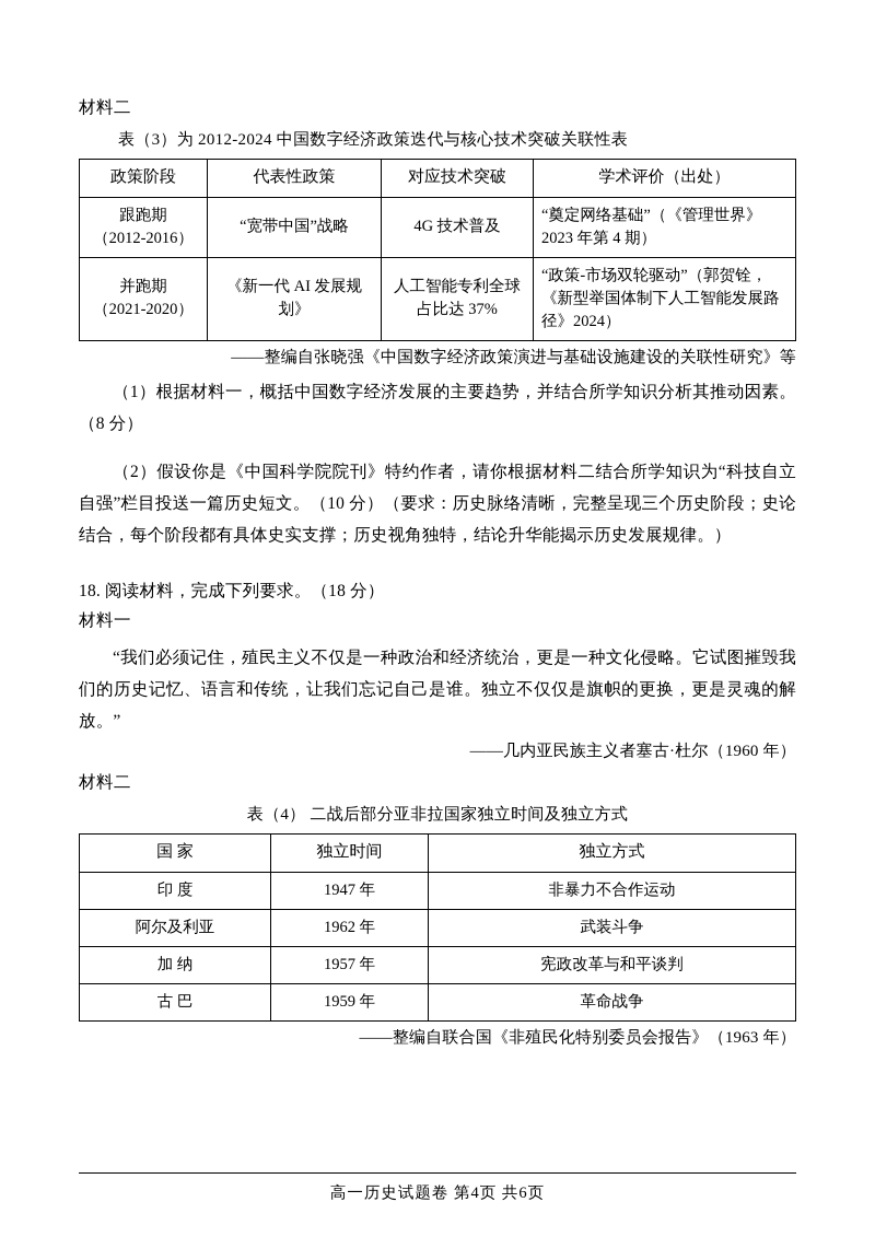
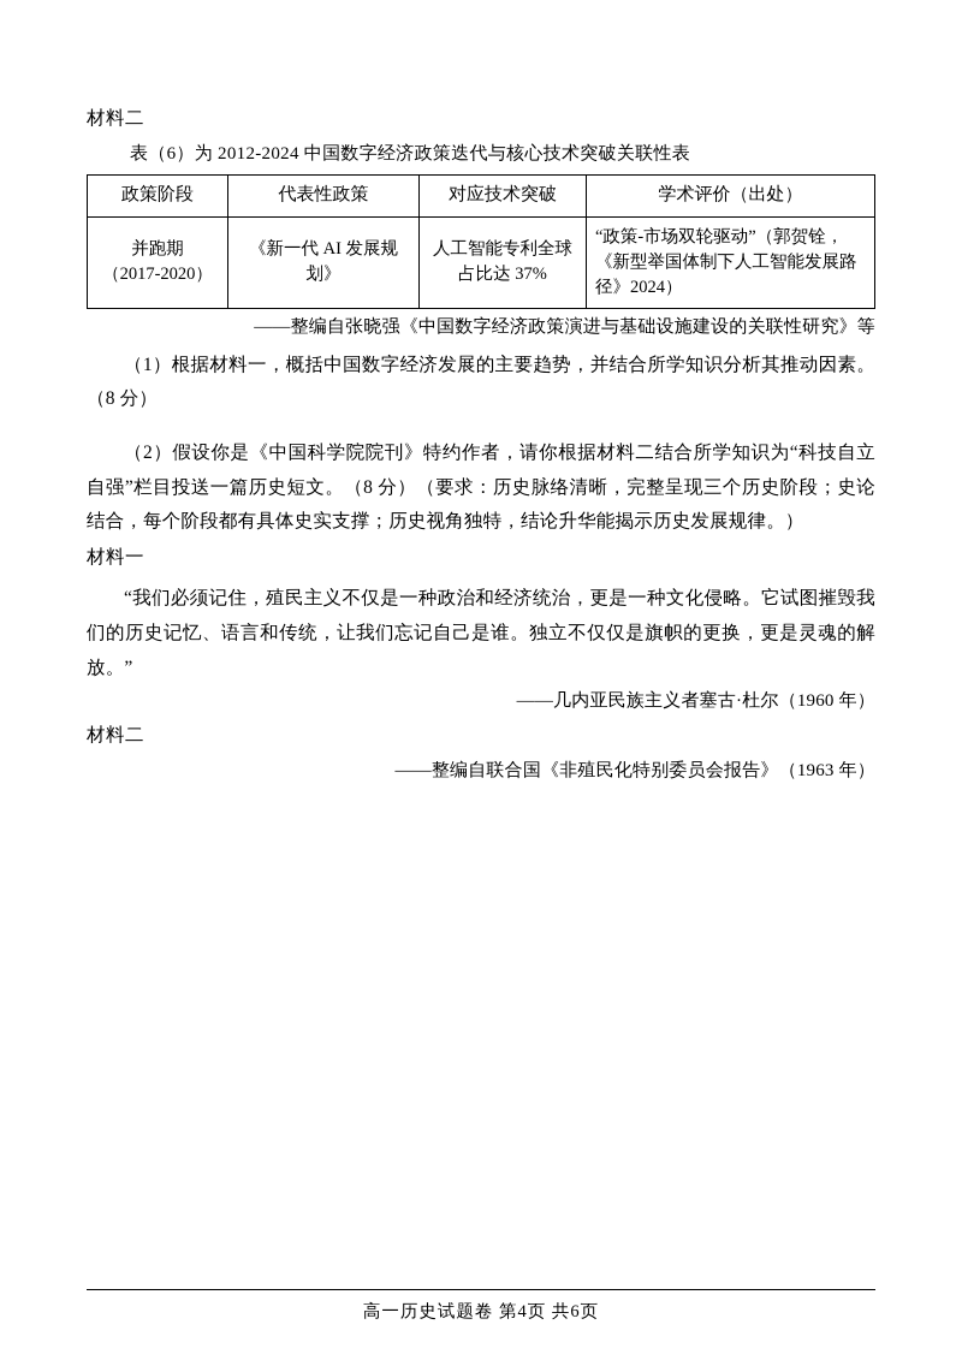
  材料二
- 表（3）为 2012-2024 中国数字经济政策迭代与核心技术突破关联性表
+ 表（6）为 2012-2024 中国数字经济政策迭代与核心技术突破关联性表
  政策阶段	代表性政策	对应技术突破	学术评价（出处）
- 跟跑期 （2012-2016）	“宽带中国”战略	4G 技术普及	“奠定网络基础”（《管理世界》2023 年第 4 期）
- 并跑期 （2021-2020）	《新一代 AI 发展规划》	人工智能专利全球占比达 37%	“政策-市场双轮驱动”（郭贺铨，《新型举国体制下人工智能发展路径》2024）
+ 并跑期 （2017-2020）	《新一代 AI 发展规划》	人工智能专利全球占比达 37%	“政策-市场双轮驱动”（郭贺铨，《新型举国体制下人工智能发展路径》2024）
  ——整编自张晓强《中国数字经济政策演进与基础设施建设的关联性研究》等
  （1）根据材料一，概括中国数字经济发展的主要趋势，并结合所学知识分析其推动因素。（8 分）
- （2）假设你是《中国科学院院刊》特约作者，请你根据材料二结合所学知识为“科技自立自强”栏目投送一篇历史短文。（10 分）（要求：历史脉络清晰，完整呈现三个历史阶段；史论结合，每个阶段都有具体史实支撑；历史视角独特，结论升华能揭示历史发展规律。）
+ （2）假设你是《中国科学院院刊》特约作者，请你根据材料二结合所学知识为“科技自立自强”栏目投送一篇历史短文。（8 分）（要求：历史脉络清晰，完整呈现三个历史阶段；史论结合，每个阶段都有具体史实支撑；历史视角独特，结论升华能揭示历史发展规律。）
- 18. 阅读材料，完成下列要求。（18 分）
  材料一
  “我们必须记住，殖民主义不仅是一种政治和经济统治，更是一种文化侵略。它试图摧毁我们的历史记忆、语言和传统，让我们忘记自己是谁。独立不仅仅是旗帜的更换，更是灵魂的解放。”
  ——几内亚民族主义者塞古·杜尔（1960 年）
  材料二
- 表（4） 二战后部分亚非拉国家独立时间及独立方式
- 国 家	独立时间	独立方式
- 印 度	1947 年	非暴力不合作运动
- 阿尔及利亚	1962 年	武装斗争
- 加 纳	1957 年	宪政改革与和平谈判
- 古 巴	1959 年	革命战争
  ——整编自联合国《非殖民化特别委员会报告》（1963 年）
  高一历史试题卷 第4页 共6页
